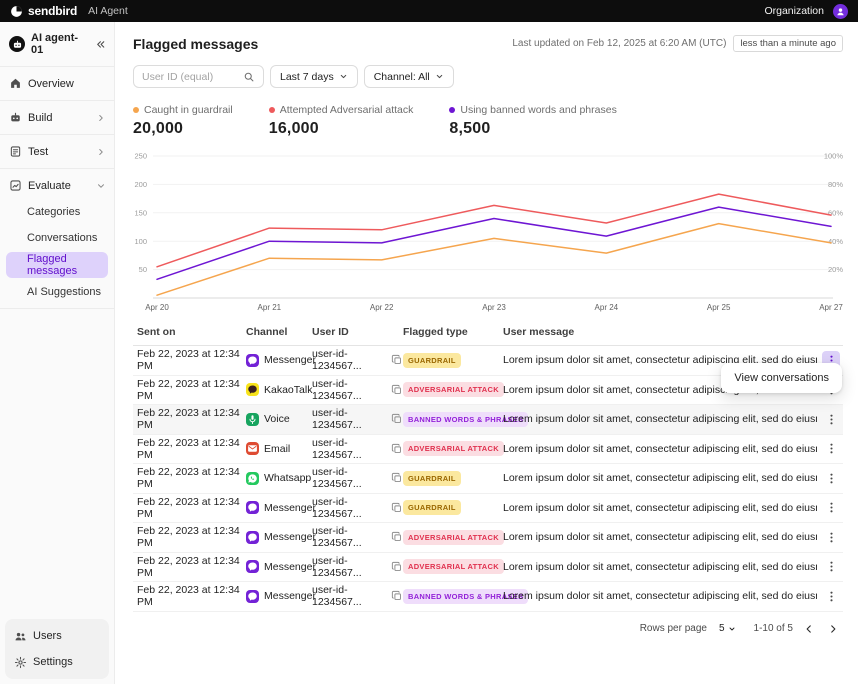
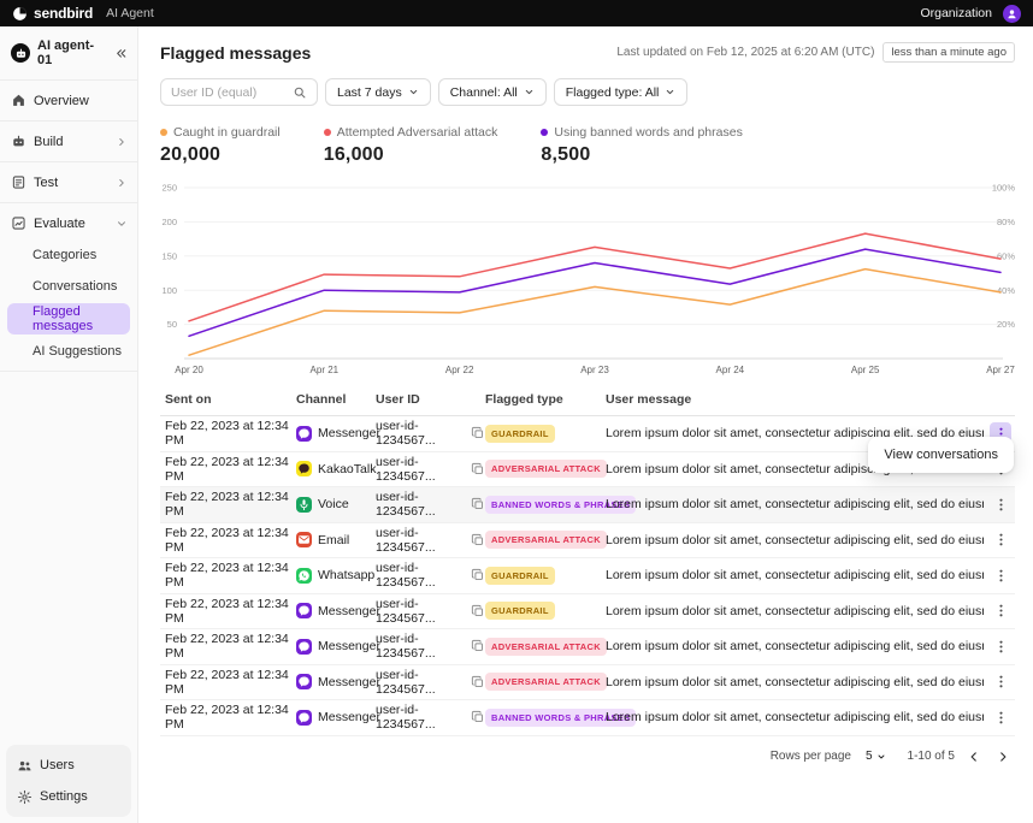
  sendbird
  AI Agent
  Organization
  AI agent-01
  Overview
  Build
  Test
  Evaluate
  Categories
  Conversations
  Flagged messages
  AI Suggestions
  Users
  Settings
  Flagged messages
  Last updated on Feb 12, 2025 at 6:20 AM (UTC)
  less than a minute ago
  User ID (equal)
  Last 7 days
  Channel: All
+ Flagged type: All
  Caught in guardrail
  20,000
  Attempted Adversarial attack
  16,000
  Using banned words and phrases
  8,500
  50
  100
  150
  200
  250
  20%
  40%
  60%
  80%
  100%
  Apr 20
  Apr 21
  Apr 22
  Apr 23
  Apr 24
  Apr 25
  Apr 27
  Sent on
  Channel
  User ID
  Flagged type
  User message
  Feb 22, 2023 at 12:34 PM
  Messenger
  user-id-1234567...
  GUARDRAIL
  Lorem ipsum dolor sit amet, consectetur adipiscing elit, sed do eius
  Feb 22, 2023 at 12:34 PM
  KakaoTalk
  user-id-1234567...
  ADVERSARIAL ATTACK
  Feb 22, 2023 at 12:34 PM
  Voice
  user-id-1234567...
  BANNED WORDS & PHRASES
  Lorem ipsum dolor sit amet, consectetur adipiscing elit, sed do eius
  Feb 22, 2023 at 12:34 PM
  Email
  user-id-1234567...
  ADVERSARIAL ATTACK
  Lorem ipsum dolor sit amet, consectetur adipiscing elit, sed do eius
  Feb 22, 2023 at 12:34 PM
  Whatsapp
  user-id-1234567...
  GUARDRAIL
  Lorem ipsum dolor sit amet, consectetur adipiscing elit, sed do eius
  Feb 22, 2023 at 12:34 PM
  Messenger
  user-id-1234567...
  GUARDRAIL
  Lorem ipsum dolor sit amet, consectetur adipiscing elit, sed do eius
  Feb 22, 2023 at 12:34 PM
  Messenger
  user-id-1234567...
  ADVERSARIAL ATTACK
  Lorem ipsum dolor sit amet, consectetur adipiscing elit, sed do eius
  Feb 22, 2023 at 12:34 PM
  Messenger
  user-id-1234567...
  ADVERSARIAL ATTACK
  Lorem ipsum dolor sit amet, consectetur adipiscing elit, sed do eius
  Feb 22, 2023 at 12:34 PM
  Messenger
  user-id-1234567...
  BANNED WORDS & PHRASES
  Lorem ipsum dolor sit amet, consectetur adipiscing elit, sed do eius
  View conversations
  Rows per page
  5
  1-10 of 5
